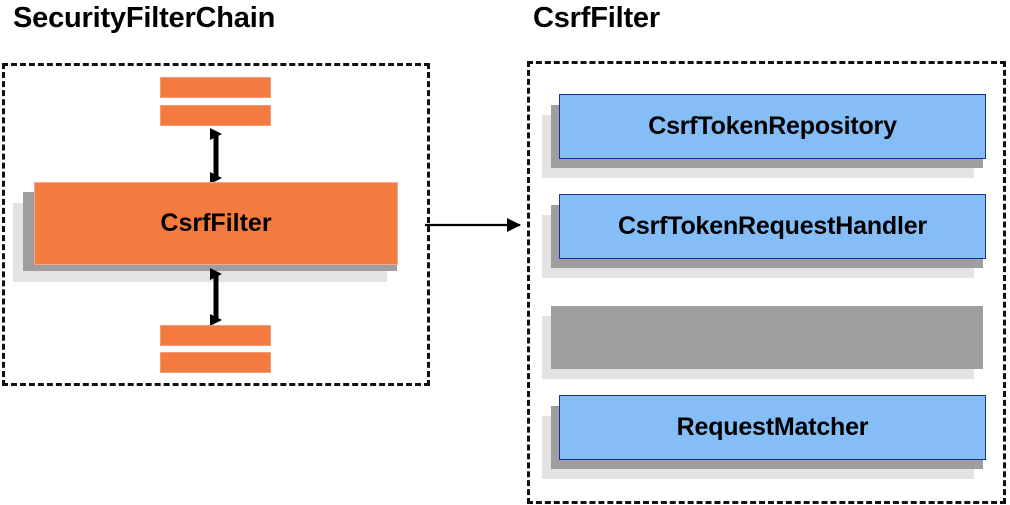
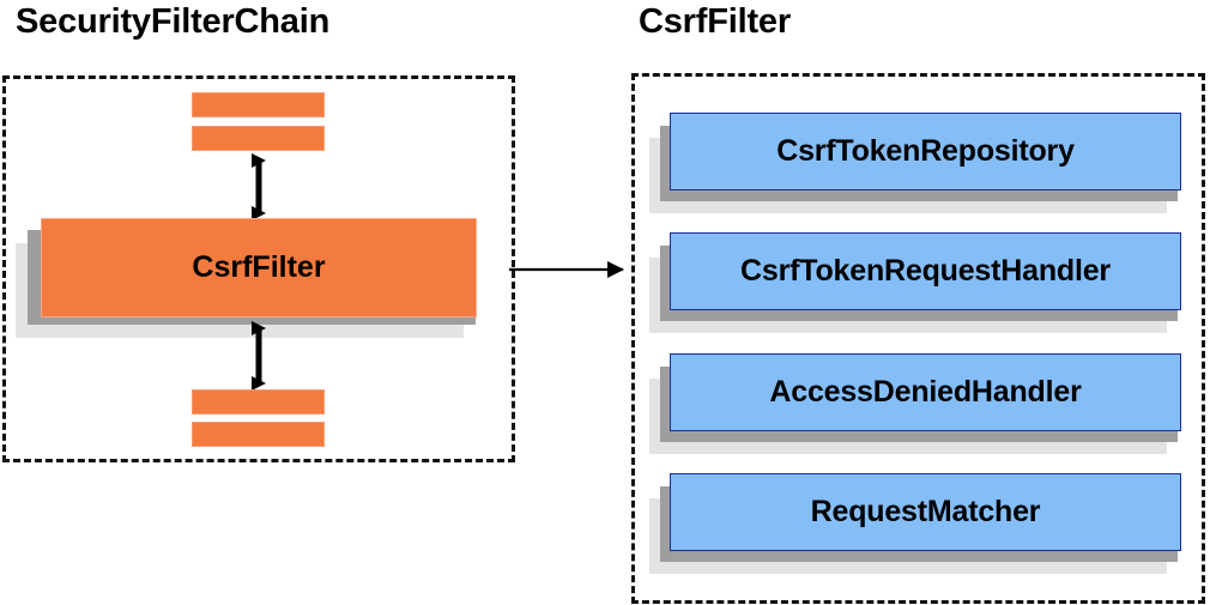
  SecurityFilterChain
  CsrfFilter
  CsrfFilter
  CsrfTokenRepository
  CsrfTokenRequestHandler
+ AccessDeniedHandler
  RequestMatcher
